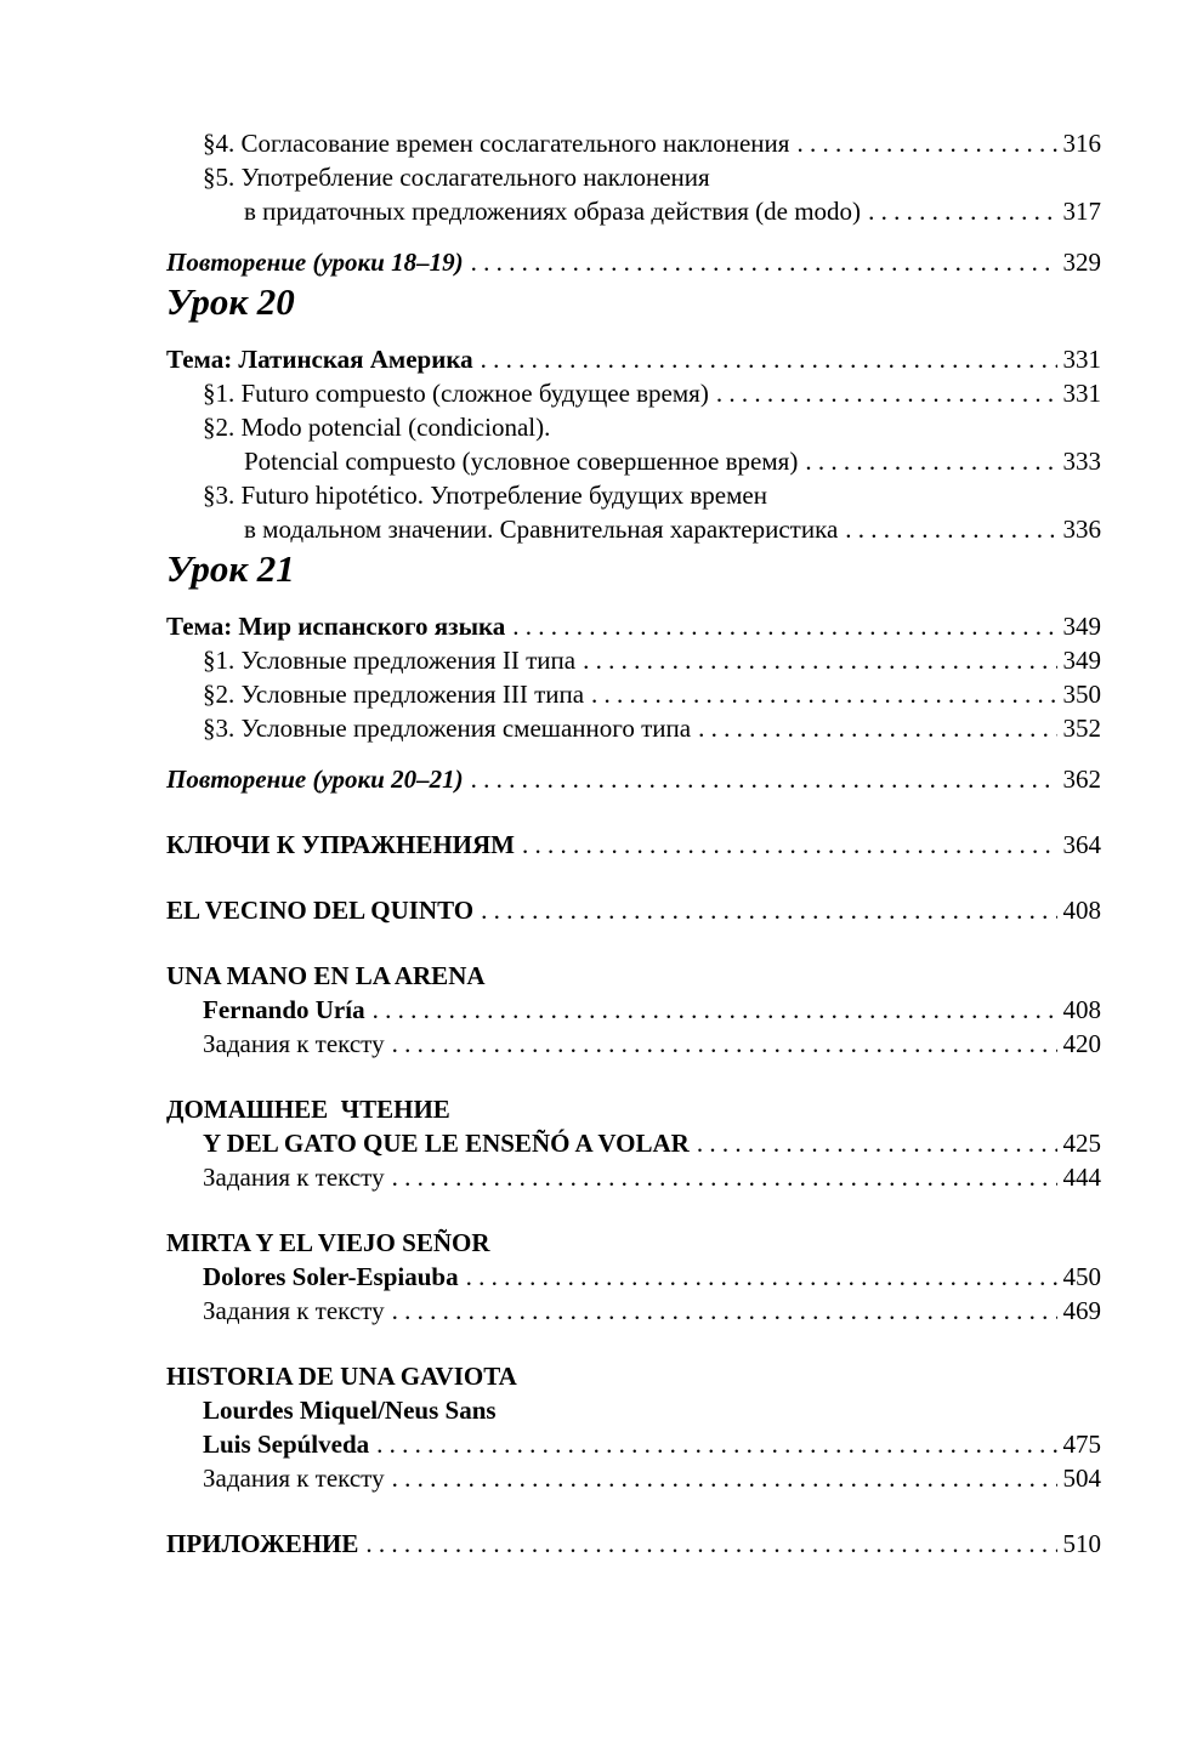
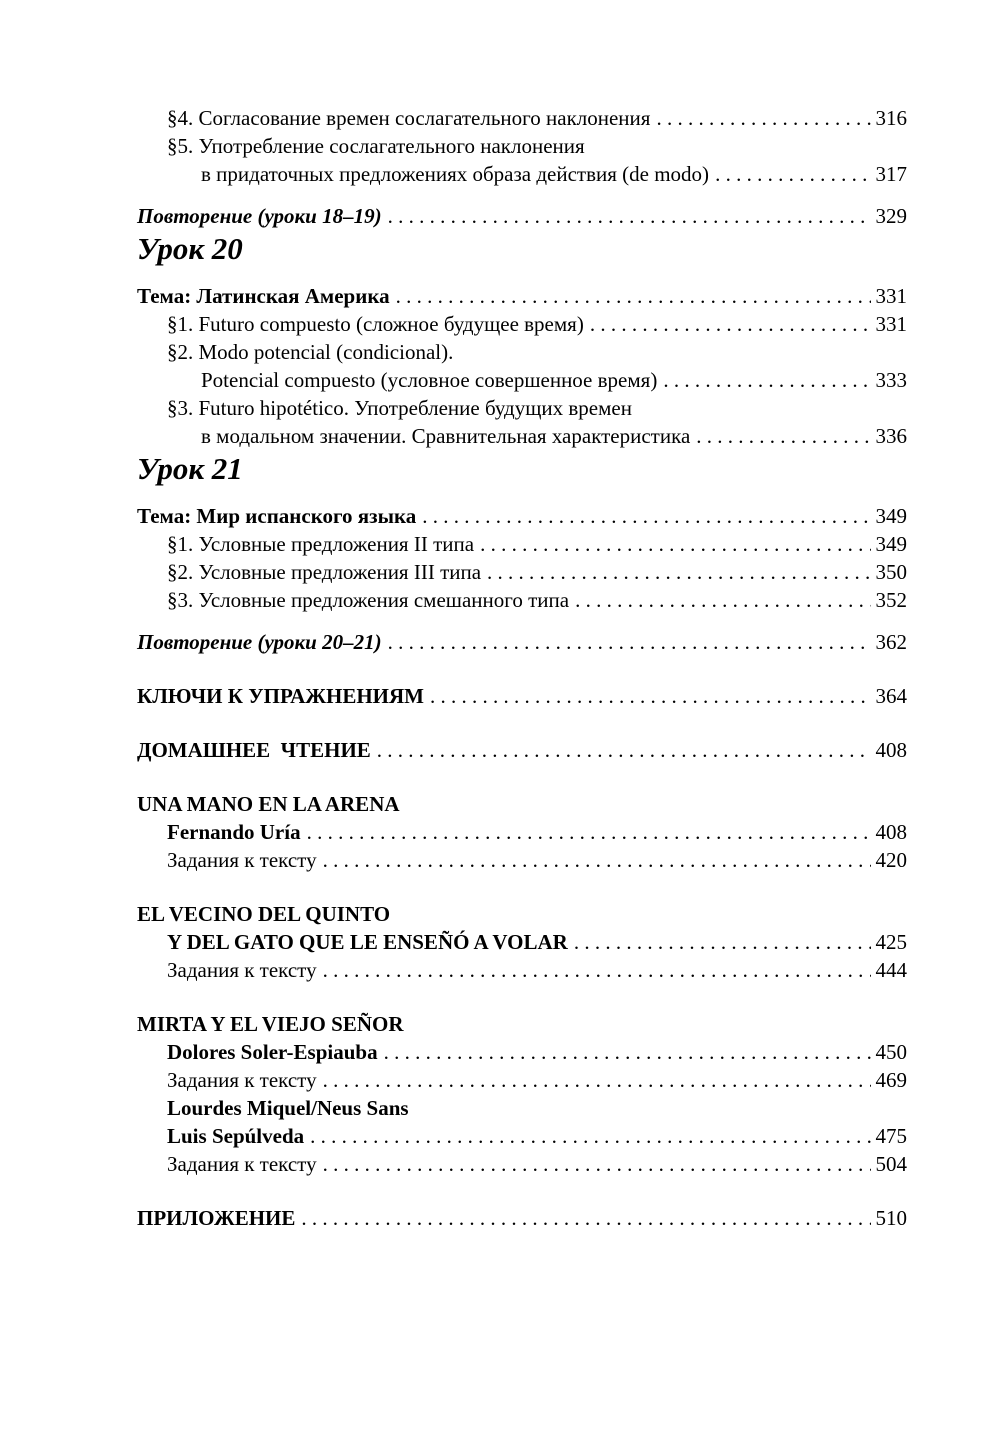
  §4. Согласование времен сослагательного наклонения
  316
  §5. Употребление сослагательного наклонения
  в придаточных предложениях образа действия (de modo)
  317
  Повторение (уроки 18–19)
  329
  Урок 20
  Тема: Латинская Америка
  331
  §1. Futuro compuesto (сложное будущее время)
  331
  §2. Modo potencial (condicional).
  Potencial compuesto (условное совершенное время)
  333
  §3. Futuro hipotético. Употребление будущих времен
  в модальном значении. Сравнительная характеристика
  336
  Урок 21
  Тема: Мир испанского языка
  349
  §1. Условные предложения II типа
  349
  §2. Условные предложения III типа
  350
  §3. Условные предложения смешанного типа
  352
  Повторение (уроки 20–21)
  362
  КЛЮЧИ К УПРАЖНЕНИЯМ
  364
- EL VECINO DEL QUINTO
+ ДОМАШНЕЕ ЧТЕНИЕ
  408
  UNA MANO EN LA ARENA
  Fernando Uría
  408
  Задания к тексту
  420
- ДОМАШНЕЕ ЧТЕНИЕ
+ EL VECINO DEL QUINTO
  Y DEL GATO QUE LE ENSEÑÓ A VOLAR
  425
  Задания к тексту
  444
  MIRTA Y EL VIEJO SEÑOR
  Dolores Soler-Espiauba
  450
  Задания к тексту
  469
- HISTORIA DE UNA GAVIOTA
  Lourdes Miquel/Neus Sans
  Luis Sepúlveda
  475
  Задания к тексту
  504
  ПРИЛОЖЕНИЕ
  510
